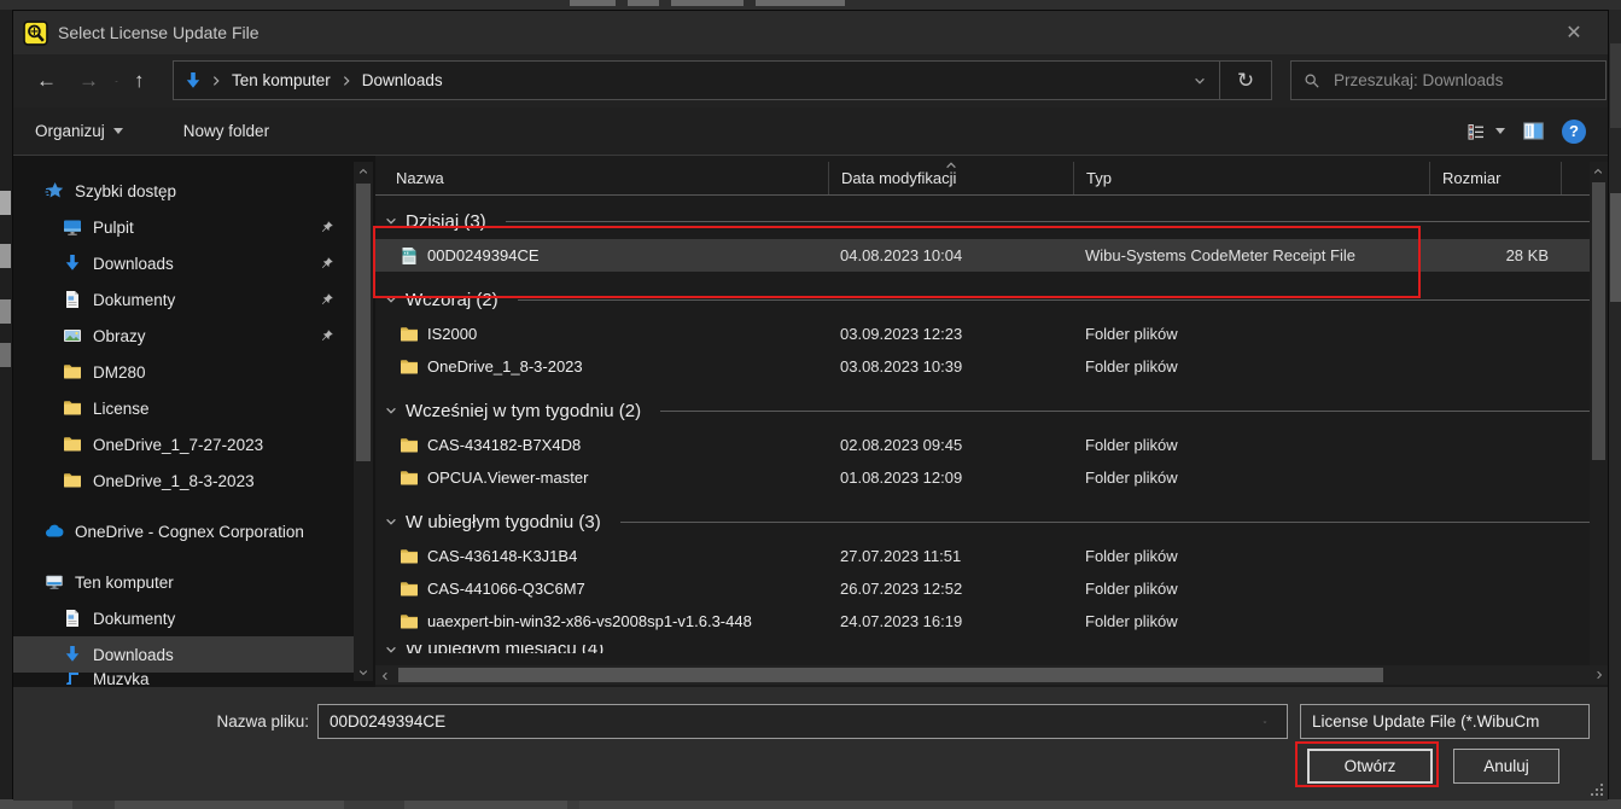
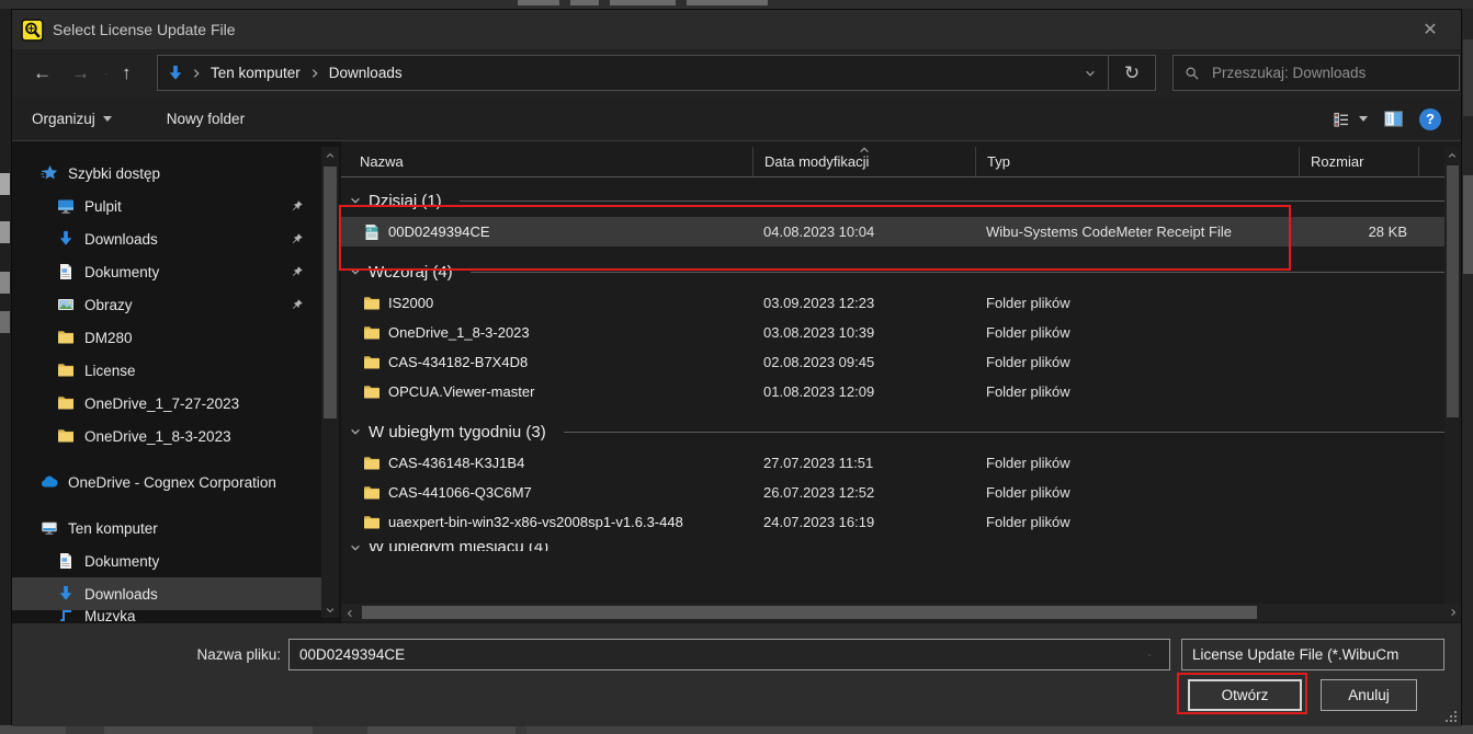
  Select License Update File
  ✕
  ←
  →
  ↑
  Ten komputer
  Downloads
  ↻
  Przeszukaj: Downloads
  Organizuj
  Nowy folder
  ?
  Szybki dostęp
  Pulpit
  Downloads
  Dokumenty
  Obrazy
  DM280
  License
  OneDrive_1_7-27-2023
  OneDrive_1_8-3-2023
  OneDrive - Cognex Corporation
  Ten komputer
  Dokumenty
  Downloads
  Muzyka
  Nazwa
  Data modyfikacji
  Typ
  Rozmiar
- Dzisiaj (3)
+ Dzisiaj (1)
  00D0249394CE
  04.08.2023 10:04
  Wibu-Systems CodeMeter Receipt File
  28 KB
- Wczoraj (2)
+ Wczoraj (4)
  IS2000
  03.09.2023 12:23
  Folder plików
  OneDrive_1_8-3-2023
  03.08.2023 10:39
  Folder plików
- Wcześniej w tym tygodniu (2)
  CAS-434182-B7X4D8
  02.08.2023 09:45
  Folder plików
  OPCUA.Viewer-master
  01.08.2023 12:09
  Folder plików
  W ubiegłym tygodniu (3)
  CAS-436148-K3J1B4
  27.07.2023 11:51
  Folder plików
  CAS-441066-Q3C6M7
  26.07.2023 12:52
  Folder plików
  uaexpert-bin-win32-x86-vs2008sp1-v1.6.3-448
  24.07.2023 16:19
  Folder plików
  W ubiegłym miesiącu (4)
  Nazwa pliku:
  00D0249394CE
  License Update File (*.WibuCm
  Otwórz
  Anuluj
